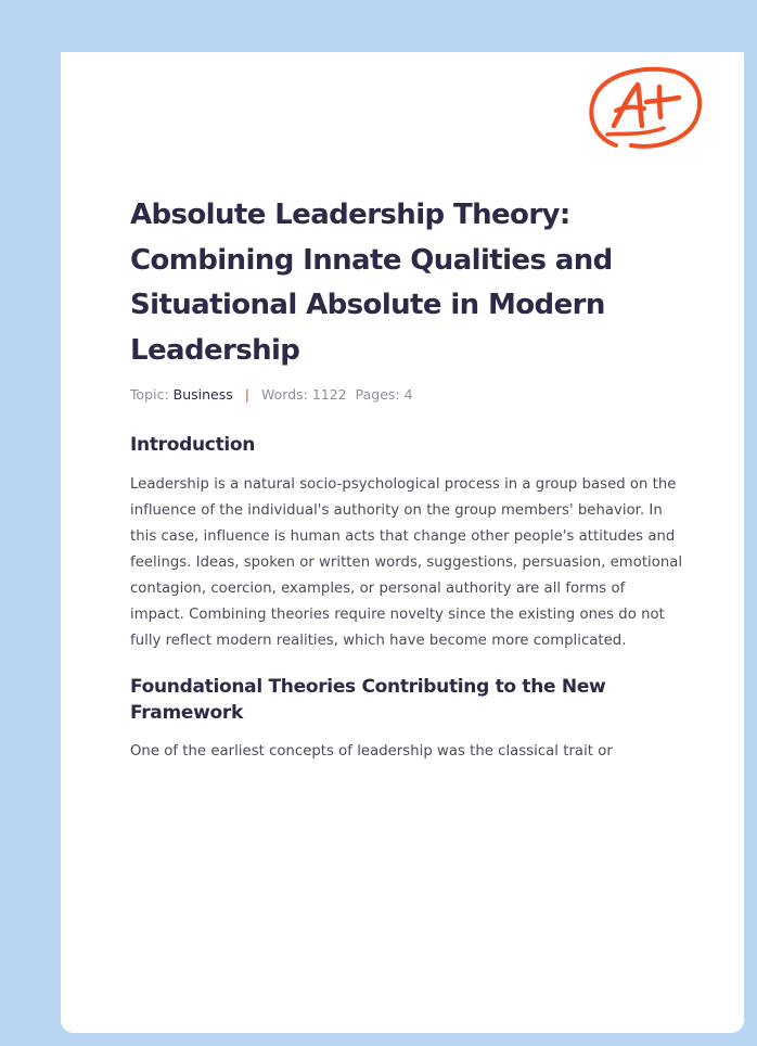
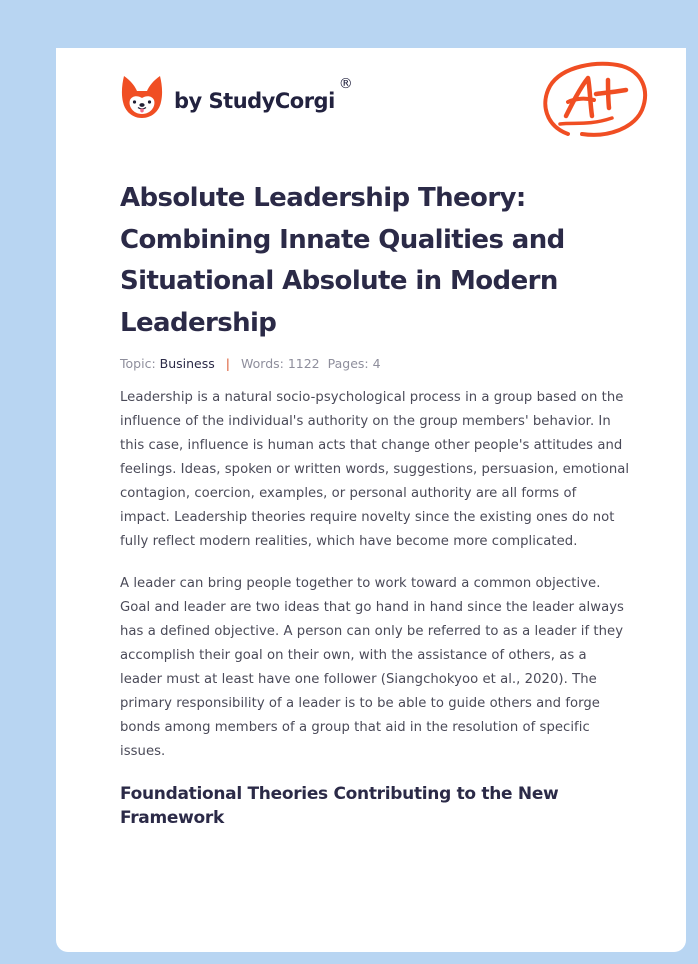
+ by StudyCorgi
+ ®
  Absolute Leadership Theory: Combining Innate Qualities and Situational Absolute in Modern Leadership
  Topic:
  Business
  |
  Words: 1122
  Pages: 4
- Introduction
- Leadership is a natural socio-psychological process in a group based on the influence of the individual's authority on the group members' behavior. In this case, influence is human acts that change other people's attitudes and feelings. Ideas, spoken or written words, suggestions, persuasion, emotional contagion, coercion, examples, or personal authority are all forms of impact. Combining theories require novelty since the existing ones do not fully reflect modern realities, which have become more complicated.
+ Leadership is a natural socio-psychological process in a group based on the influence of the individual's authority on the group members' behavior. In this case, influence is human acts that change other people's attitudes and feelings. Ideas, spoken or written words, suggestions, persuasion, emotional contagion, coercion, examples, or personal authority are all forms of impact. Leadership theories require novelty since the existing ones do not fully reflect modern realities, which have become more complicated.
+ A leader can bring people together to work toward a common objective. Goal and leader are two ideas that go hand in hand since the leader always has a defined objective. A person can only be referred to as a leader if they accomplish their goal on their own, with the assistance of others, as a leader must at least have one follower (Siangchokyoo et al., 2020). The primary responsibility of a leader is to be able to guide others and forge bonds among members of a group that aid in the resolution of specific issues.
  Foundational Theories Contributing to the New Framework
- One of the earliest concepts of leadership was the classical trait or
